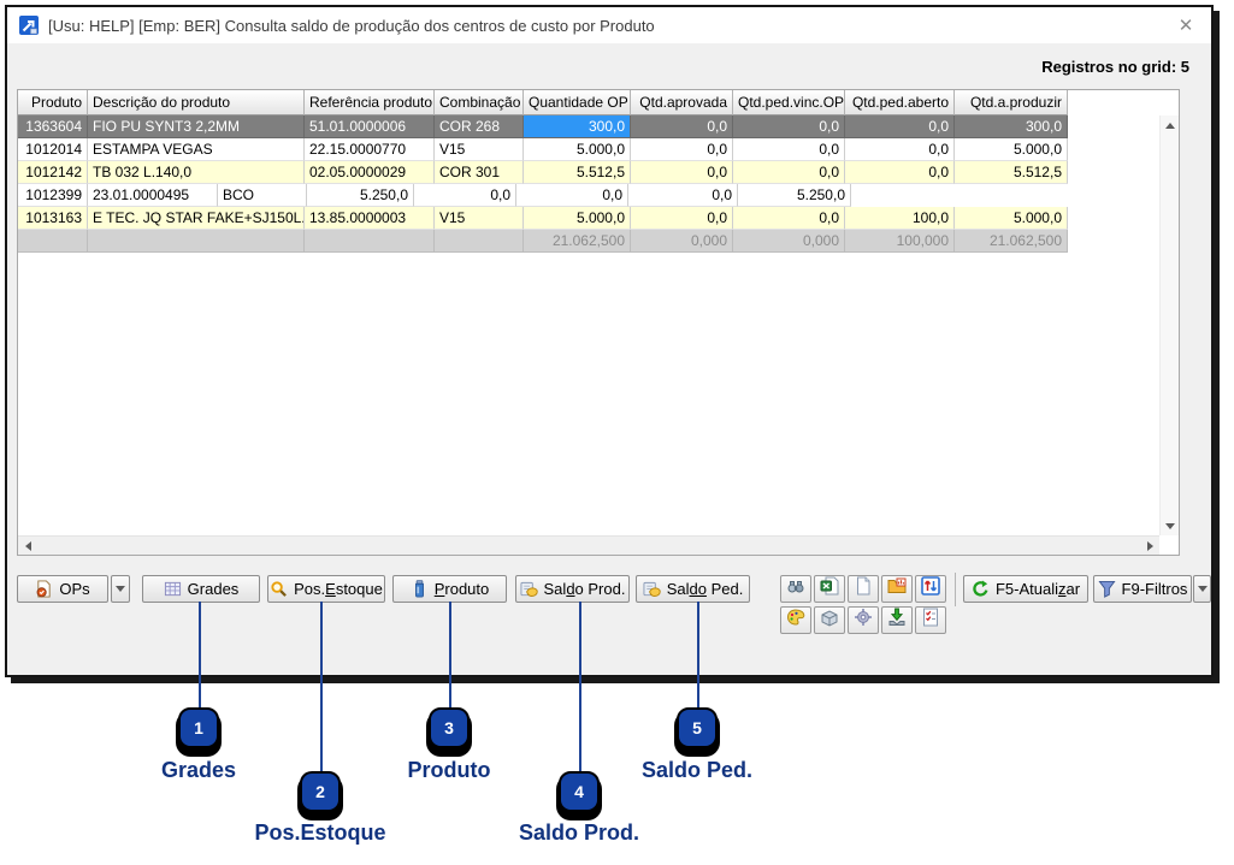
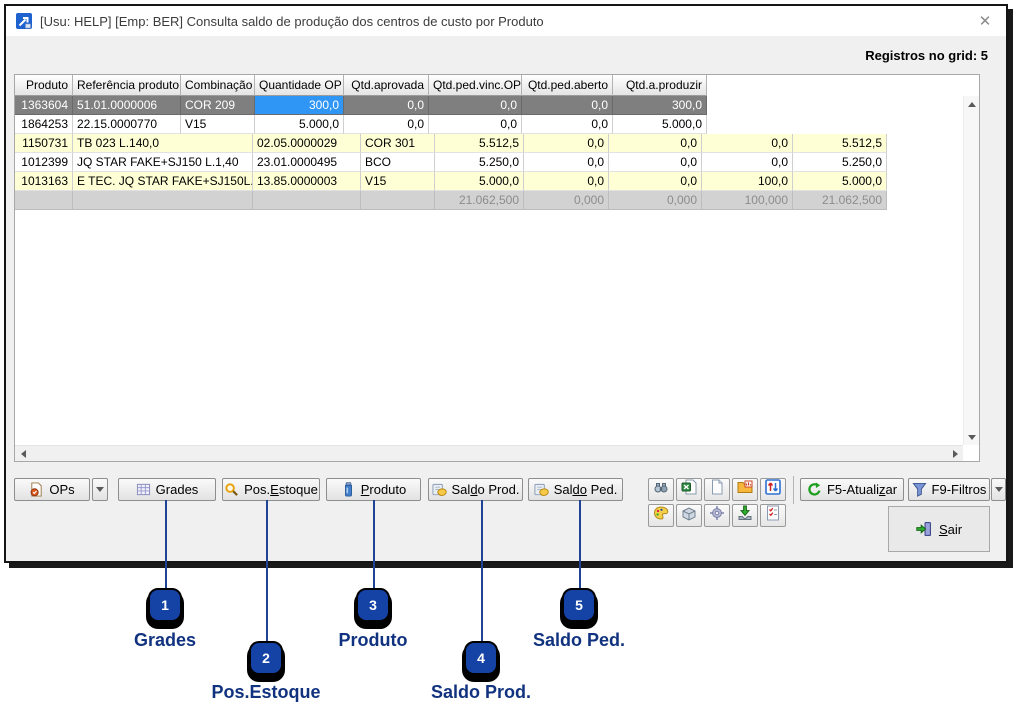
  [Usu: HELP] [Emp: BER] Consulta saldo de produção dos centros de custo por Produto
  ✕
  Registros no grid: 5
  Produto
- Descrição do produto
  Referência produto
  Combinação
  Quantidade OP
  Qtd.aprovada
  Qtd.ped.vinc.OP
  Qtd.ped.aberto
  Qtd.a.produzir
  1363604
- FIO PU SYNT3 2,2MM
  51.01.0000006
- COR 268
+ COR 209
  300,0
  0,0
  0,0
  0,0
  300,0
- 1012014
+ 1864253
- ESTAMPA VEGAS
  22.15.0000770
  V15
  5.000,0
  0,0
  0,0
  0,0
  5.000,0
- 1012142
+ 1150731
- TB 032 L.140,0
+ TB 023 L.140,0
  02.05.0000029
  COR 301
  5.512,5
  0,0
  0,0
  0,0
  5.512,5
  1012399
+ JQ STAR FAKE+SJ150 L.1,40
  23.01.0000495
  BCO
  5.250,0
  0,0
  0,0
  0,0
  5.250,0
  1013163
  E TEC. JQ STAR FAKE+SJ150L.
  13.85.0000003
  V15
  5.000,0
  0,0
  0,0
  100,0
  5.000,0
  21.062,500
  0,000
  0,000
  100,000
  21.062,500
  OPs
  Grades
  Pos.Estoque
  Produto
  Saldo Prod.
  Saldo Ped.
  F5-Atualizar
  F9-Filtros
+ Sair
  1
  2
  3
  4
  5
  Grades
  Pos.Estoque
  Produto
  Saldo Prod.
  Saldo Ped.
